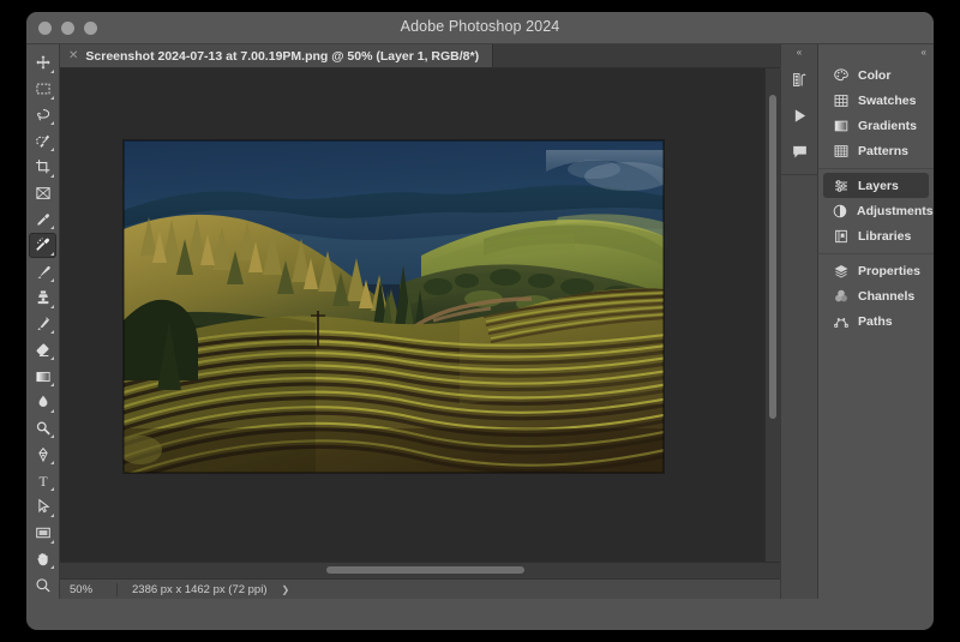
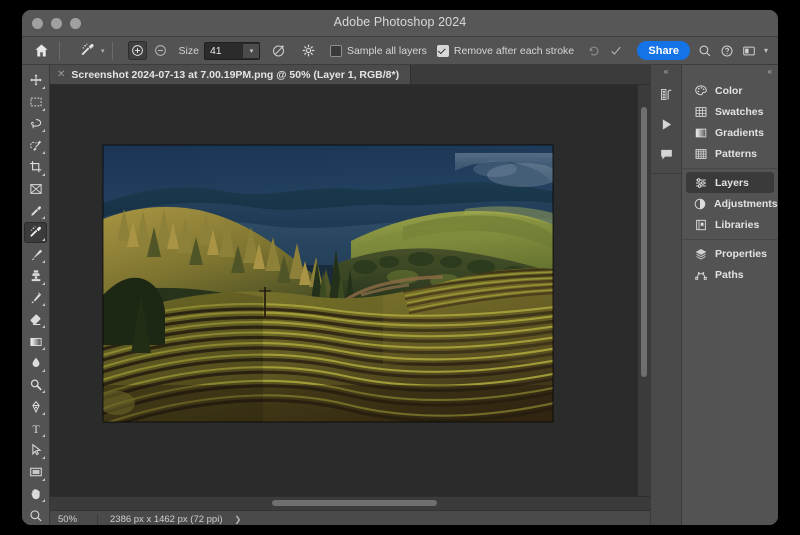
  Adobe Photoshop 2024
+ Size
+ 41
+ Sample all layers
+ Remove after each stroke
+ Share
+ ▾
  T
  ✕
  Screenshot 2024-07-13 at 7.00.19PM.png @ 50% (Layer 1, RGB/8*)
  50%
  2386 px x 1462 px (72 ppi)
  ❯
  «
  «
  Color
  Swatches
  Gradients
  Patterns
  Layers
  Adjustments
  Libraries
  Properties
- Channels
  Paths
